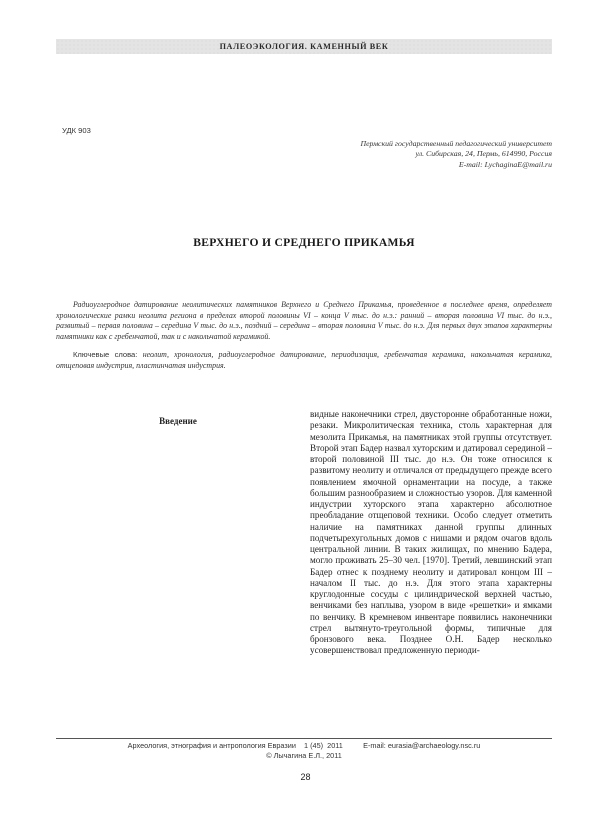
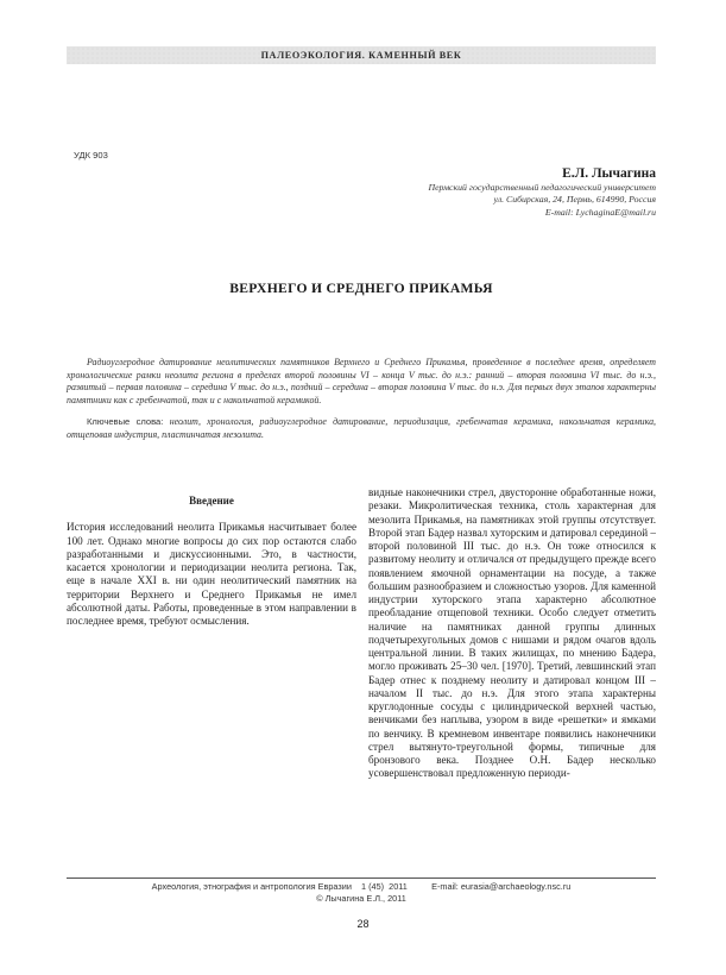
  ПАЛЕОЭКОЛОГИЯ. КАМЕННЫЙ ВЕК
  УДК 903
+ Е.Л. Лычагина
  Пермский государственный педагогический университет
  ул. Сибирская, 24, Пермь, 614990, Россия
  E-mail: LychaginaE@mail.ru
  ВЕРХНЕГО И СРЕДНЕГО ПРИКАМЬЯ
  Радиоуглеродное датирование неолитических памятников Верхнего и Среднего Прикамья, проведенное в последнее время, определяет хронологические рамки неолита региона в пределах второй половины VI – конца V тыс. до н.э.: ранний – вторая половина VI тыс. до н.э., развитый – первая половина – середина V тыс. до н.э., поздний – середина – вторая половина V тыс. до н.э. Для первых двух этапов характерны памятники как с гребенчатой, так и с накольчатой керамикой.
- Ключевые слова: неолит, хронология, радиоуглеродное датирование, периодизация, гребенчатая керамика, накольчатая керамика, отщеповая индустрия, пластинчатая индустрия.
+ Ключевые слова: неолит, хронология, радиоуглеродное датирование, периодизация, гребенчатая керамика, накольчатая керамика, отщеповая индустрия, пластинчатая мезолита.
  Введение
+ История исследований неолита Прикамья насчитывает более 100 лет. Однако многие вопросы до сих пор остаются слабо разработанными и дискуссионными. Это, в частности, касается хронологии и периодизации неолита региона. Так, еще в начале XXI в. ни один неолитический памятник на территории Верхнего и Среднего Прикамья не имел абсолютной даты. Работы, проведенные в этом направлении в последнее время, требуют осмысления.
  видные наконечники стрел, двусторонне обработанные ножи, резаки. Микролитическая техника, столь характерная для мезолита Прикамья, на памятниках этой группы отсутствует. Второй этап Бадер назвал хуторским и датировал серединой – второй половиной III тыс. до н.э. Он тоже относился к развитому неолиту и отличался от предыдущего прежде всего появлением ямочной орнаментации на посуде, а также большим разнообразием и сложностью узоров. Для каменной индустрии хуторского этапа характерно абсолютное преобладание отщеповой техники. Особо следует отметить наличие на памятниках данной группы длинных подчетырехугольных домов с нишами и рядом очагов вдоль центральной линии. В таких жилищах, по мнению Бадера, могло проживать 25–30 чел. [1970]. Третий, левшинский этап Бадер отнес к позднему неолиту и датировал концом III – началом II тыс. до н.э. Для этого этапа характерны круглодонные сосуды с цилиндрической верхней частью, венчиками без наплыва, узором в виде «решетки» и ямками по венчику. В кремневом инвентаре появились наконечники стрел вытянуто-треугольной формы, типичные для бронзового века. Позднее О.Н. Бадер несколько усовершенствовал предложенную периоди-
  Археология, этнография и антропология Евразии
  1 (45)
  2011
  E-mail: eurasia@archaeology.nsc.ru
  © Лычагина Е.Л., 2011
  28
